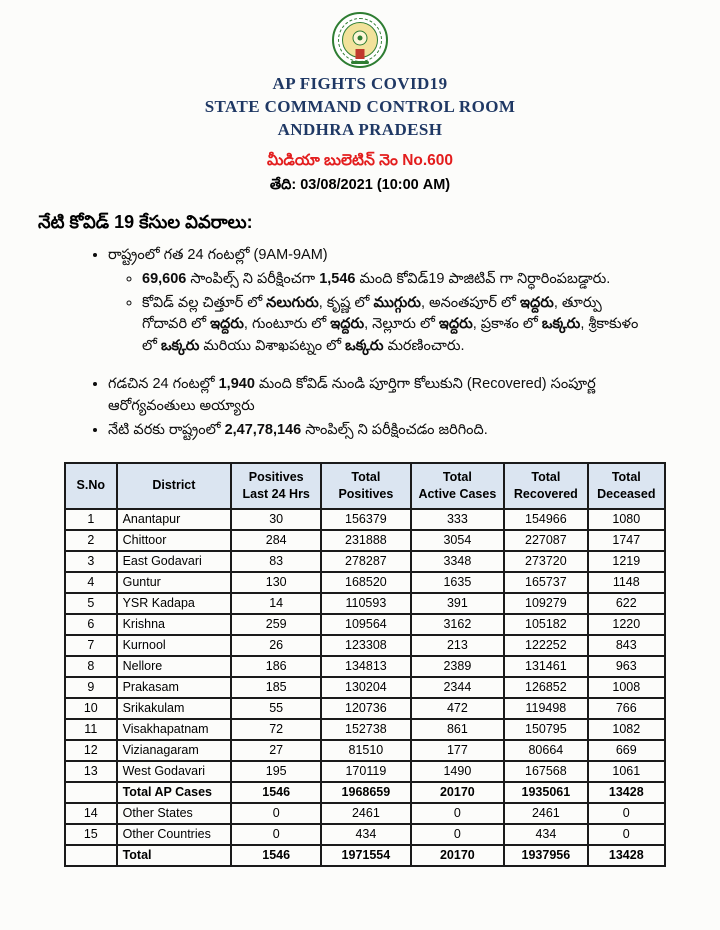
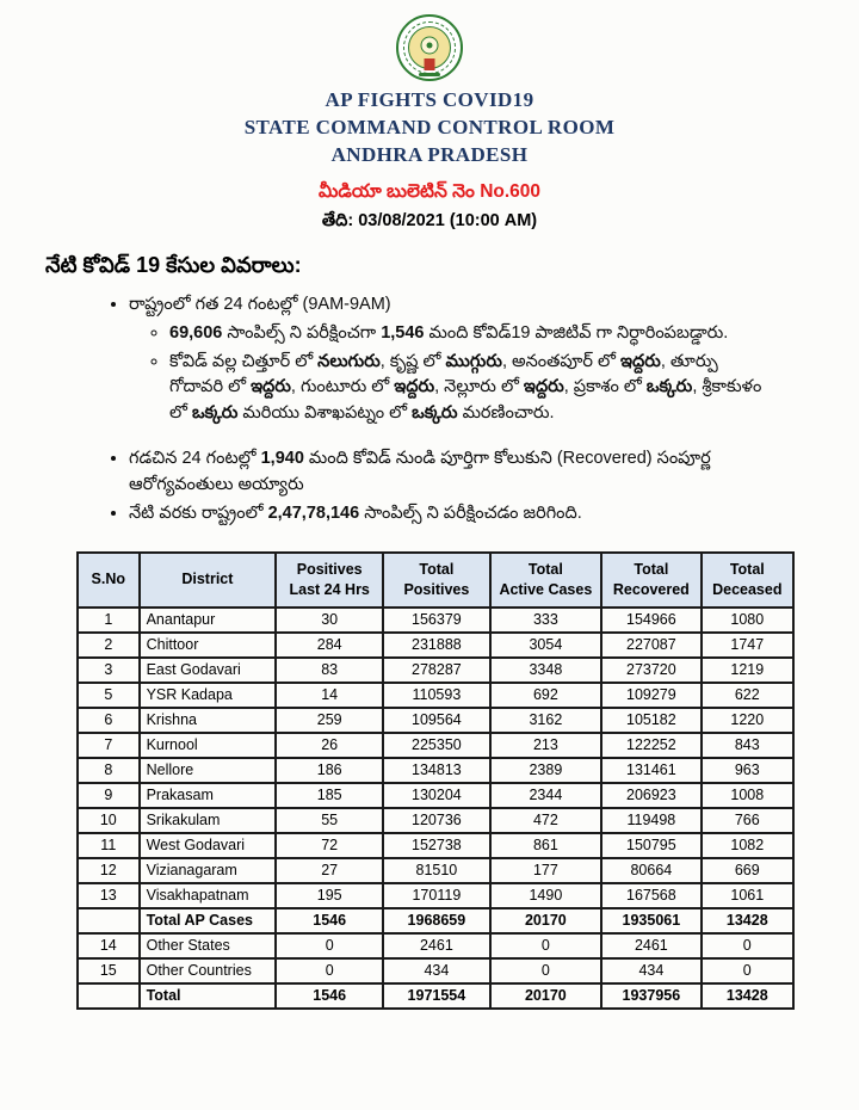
  AP FIGHTS COVID19
  STATE COMMAND CONTROL ROOM
  ANDHRA PRADESH
  మీడియా బులెటిన్ నెం No.600
  తేది: 03/08/2021 (10:00 AM)
  నేటి కోవిడ్ 19 కేసుల వివరాలు:
  రాష్ట్రంలో గత 24 గంటల్లో (9AM-9AM)
  69,606 సాంపిల్స్ ని పరీక్షించగా 1,546 మంది కోవిడ్19 పాజిటివ్ గా నిర్ధారింపబడ్డారు.
  కోవిడ్ వల్ల చిత్తూర్ లో నలుగురు, కృష్ణ లో ముగ్గురు, అనంతపూర్ లో ఇద్దరు, తూర్పు గోదావరి లో ఇద్దరు, గుంటూరు లో ఇద్దరు, నెల్లూరు లో ఇద్దరు, ప్రకాశం లో ఒక్కరు, శ్రీకాకుళం లో ఒక్కరు మరియు విశాఖపట్నం లో ఒక్కరు మరణించారు.
  గడచిన 24 గంటల్లో 1,940 మంది కోవిడ్ నుండి పూర్తిగా కోలుకుని (Recovered) సంపూర్ణ ఆరోగ్యవంతులు అయ్యారు
  నేటి వరకు రాష్ట్రంలో 2,47,78,146 సాంపిల్స్ ని పరీక్షించడం జరిగింది.
  S.No	District	Positives Last 24 Hrs	Total Positives	Total Active Cases	Total Recovered	Total Deceased
  1	Anantapur	30	156379	333	154966	1080
  2	Chittoor	284	231888	3054	227087	1747
  3	East Godavari	83	278287	3348	273720	1219
- 4	Guntur	130	168520	1635	165737	1148
- 5	YSR Kadapa	14	110593	391	109279	622
+ 5	YSR Kadapa	14	110593	692	109279	622
  6	Krishna	259	109564	3162	105182	1220
- 7	Kurnool	26	123308	213	122252	843
+ 7	Kurnool	26	225350	213	122252	843
  8	Nellore	186	134813	2389	131461	963
- 9	Prakasam	185	130204	2344	126852	1008
+ 9	Prakasam	185	130204	2344	206923	1008
  10	Srikakulam	55	120736	472	119498	766
- 11	Visakhapatnam	72	152738	861	150795	1082
+ 11	West Godavari	72	152738	861	150795	1082
  12	Vizianagaram	27	81510	177	80664	669
- 13	West Godavari	195	170119	1490	167568	1061
+ 13	Visakhapatnam	195	170119	1490	167568	1061
  	Total AP Cases	1546	1968659	20170	1935061	13428
  14	Other States	0	2461	0	2461	0
  15	Other Countries	0	434	0	434	0
  	Total	1546	1971554	20170	1937956	13428
